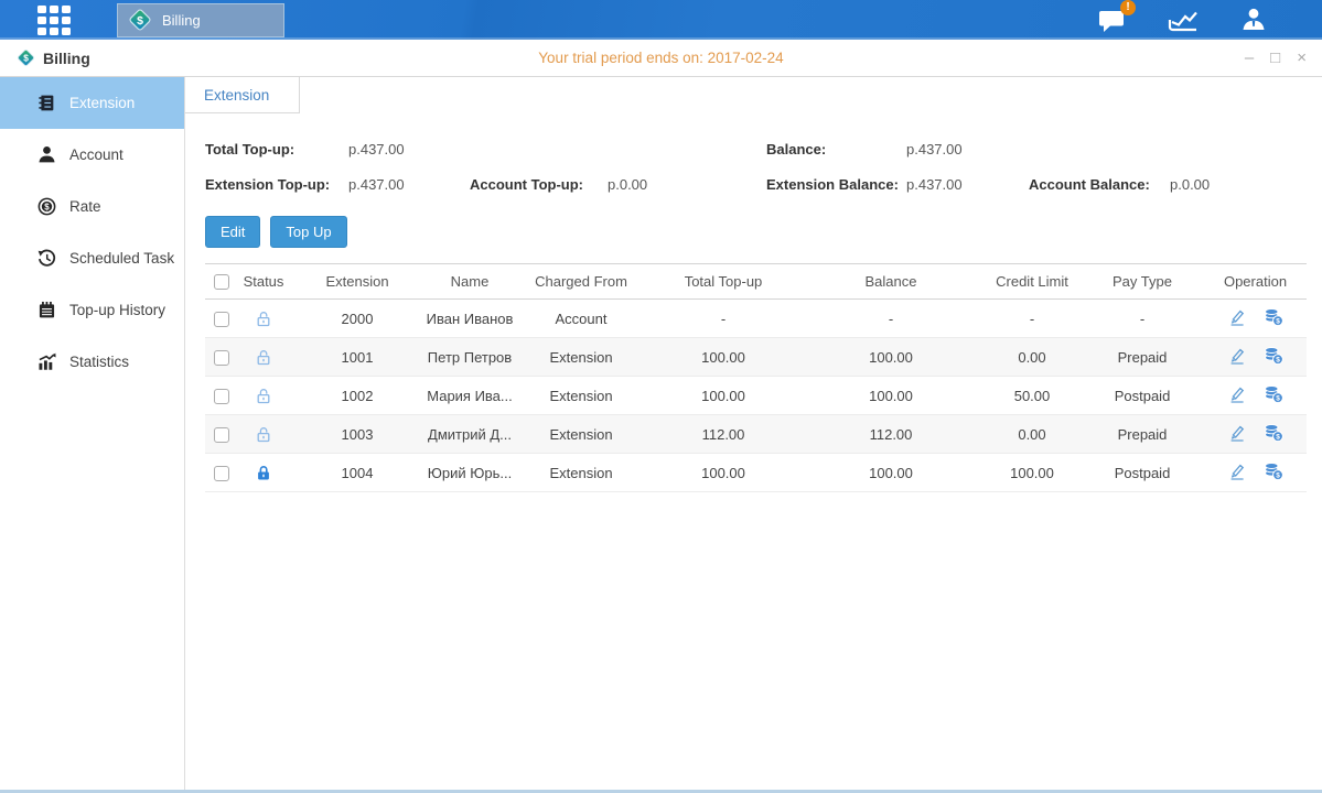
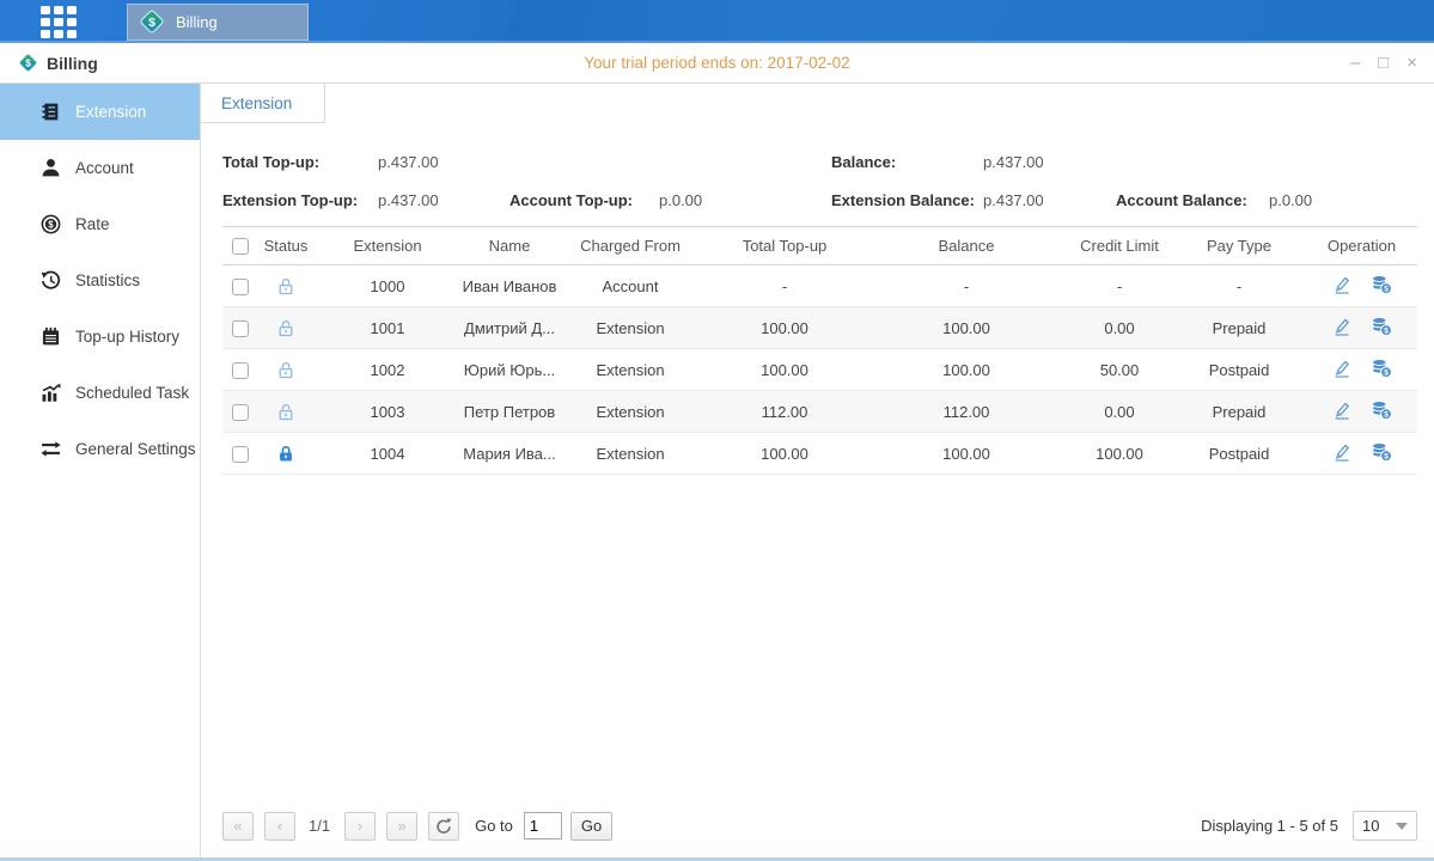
  $
  Billing
- !
  $
  Billing
- Your trial period ends on: 2017-02-24
+ Your trial period ends on: 2017-02-02
  –
  □
  ×
  Extension
  Account
  $
  Rate
- Scheduled Task
+ Statistics
  Top-up History
- Statistics
+ Scheduled Task
+ General Settings
  Extension
  Total Top-up:
  p.437.00
  Balance:
  p.437.00
  Extension Top-up:
  p.437.00
  Account Top-up:
  p.0.00
  Extension Balance:
  p.437.00
  Account Balance:
  p.0.00
- Edit
- Top Up
  	Status	Extension	Name	Charged From	Total Top-up	Balance	Credit Limit	Pay Type	Operation
- 		2000	Иван Иванов	Account	-	-	-	-
+ 		1000	Иван Иванов	Account	-	-	-	-
- 		1001	Петр Петров	Extension	100.00	100.00	0.00	Prepaid
+ 		1001	Дмитрий Д...	Extension	100.00	100.00	0.00	Prepaid
- 		1002	Мария Ива...	Extension	100.00	100.00	50.00	Postpaid
+ 		1002	Юрий Юрь...	Extension	100.00	100.00	50.00	Postpaid
- 		1003	Дмитрий Д...	Extension	112.00	112.00	0.00	Prepaid
+ 		1003	Петр Петров	Extension	112.00	112.00	0.00	Prepaid
- 		1004	Юрий Юрь...	Extension	100.00	100.00	100.00	Postpaid
+ 		1004	Мария Ива...	Extension	100.00	100.00	100.00	Postpaid
+ «
+ ‹
+ 1/1
+ ›
+ »
+ Go to
+ 1
+ Go
+ Displaying 1 - 5 of 5
+ 10
